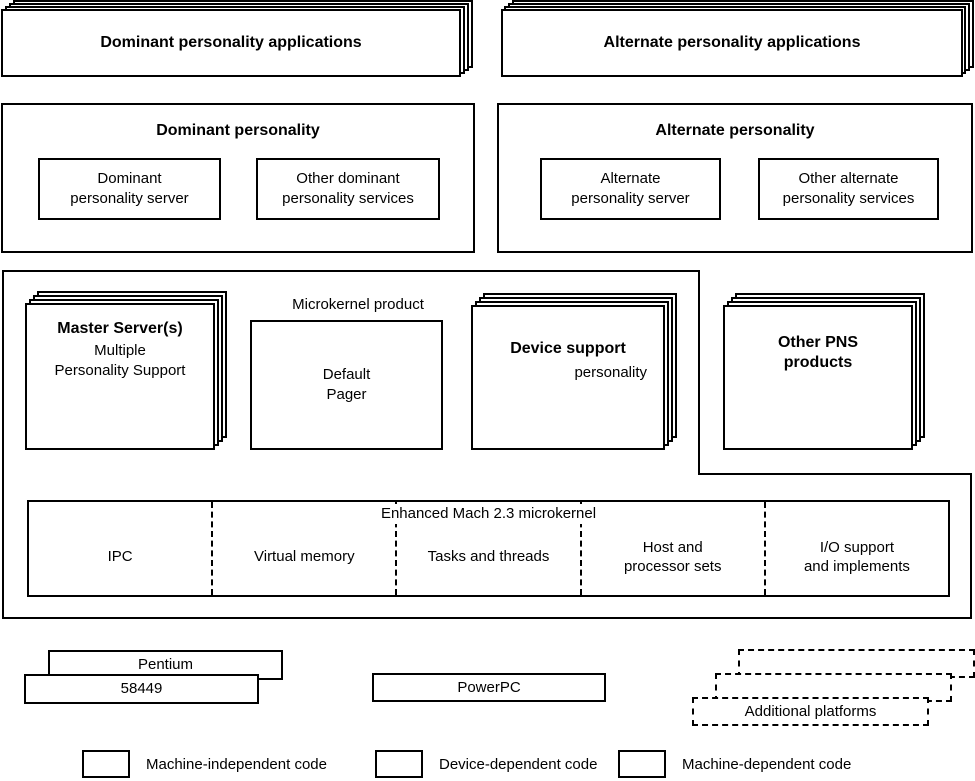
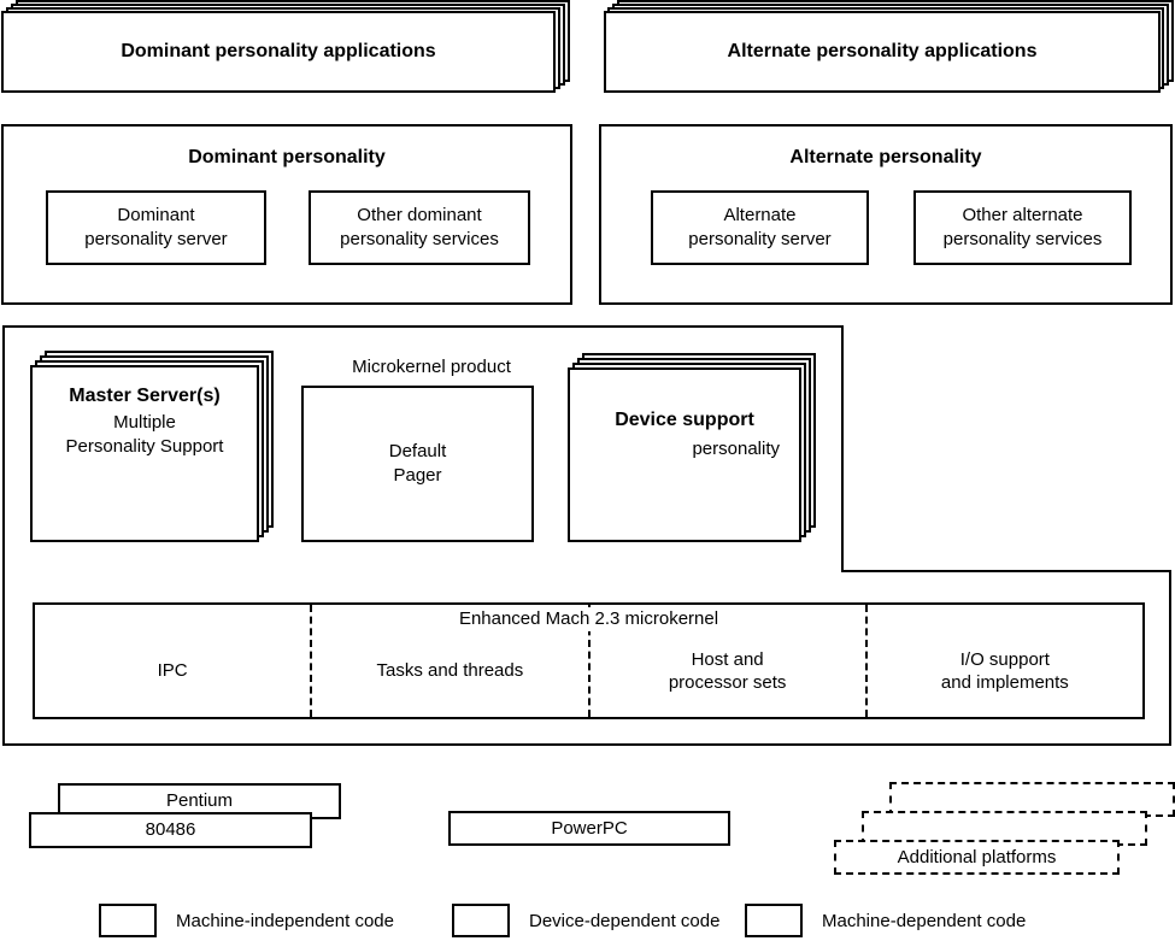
  Dominant personality applications
  Alternate personality applications
  Dominant personality
  Dominant
  personality server
  Other dominant
  personality services
  Alternate personality
  Alternate
  personality server
  Other alternate
  personality services
  Microkernel product
  Master Server(s)
  Multiple
  Personality Support
  Default
  Pager
  Device support
  personality
- Other PNS
- products
  IPC
- Virtual memory
  Tasks and threads
  Host and
  processor sets
  I/O support
  and implements
  Enhanced Mach 2.3 microkernel
  Pentium
- 58449
+ 80486
  PowerPC
  Additional platforms
  Machine-independent code
  Device-dependent code
  Machine-dependent code
